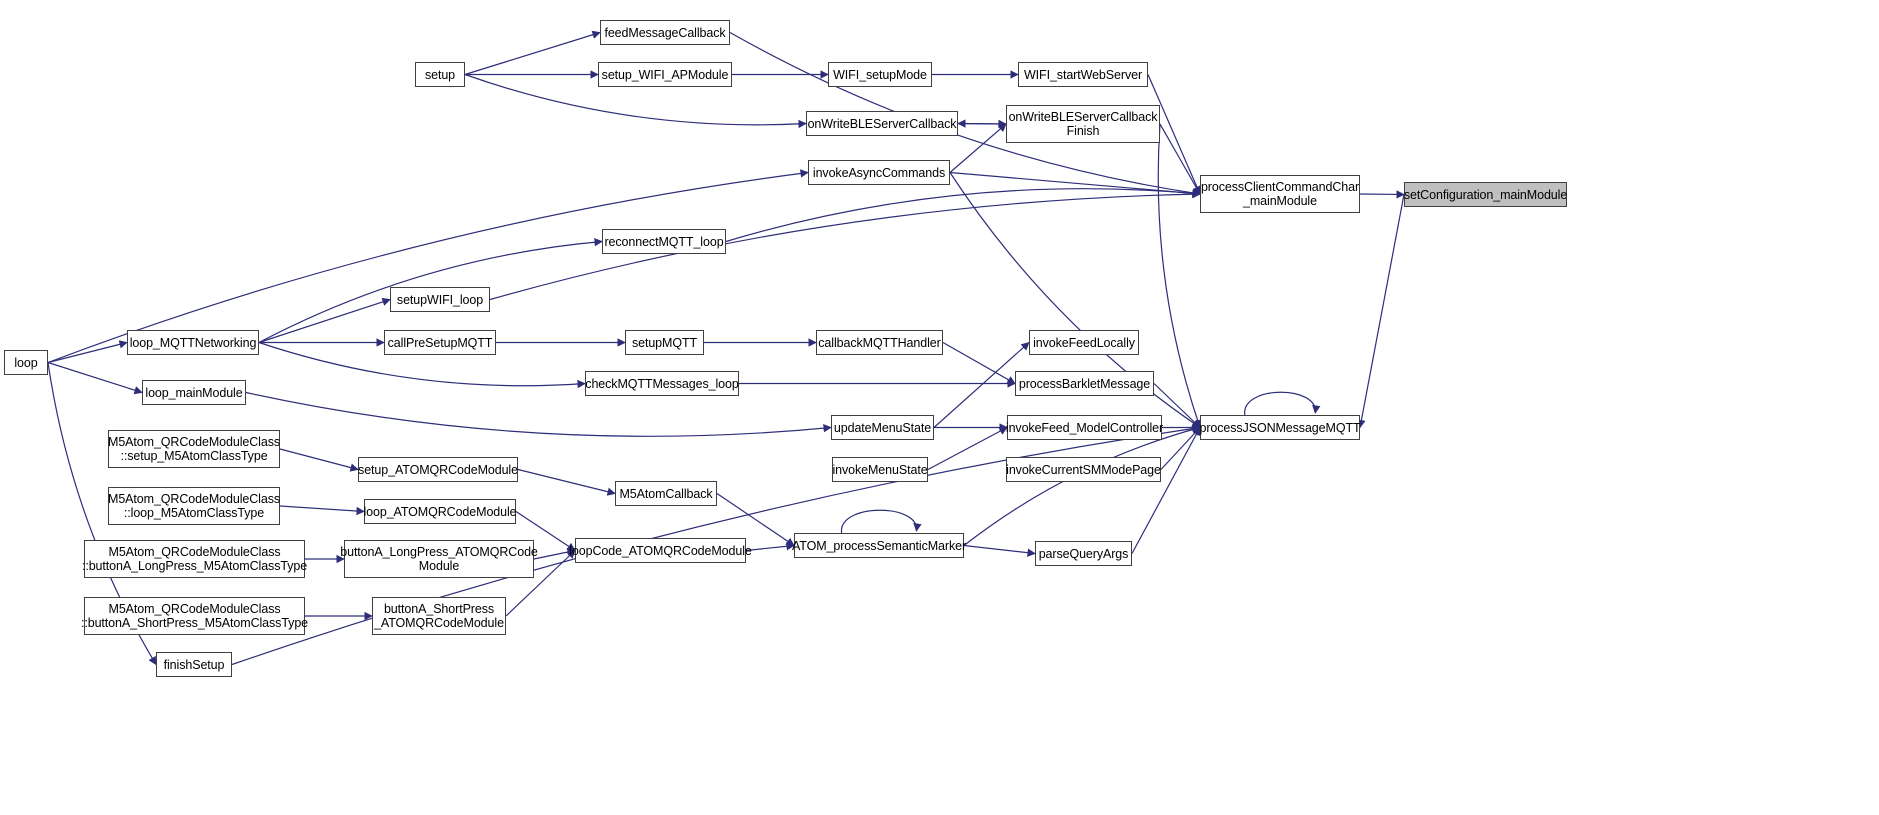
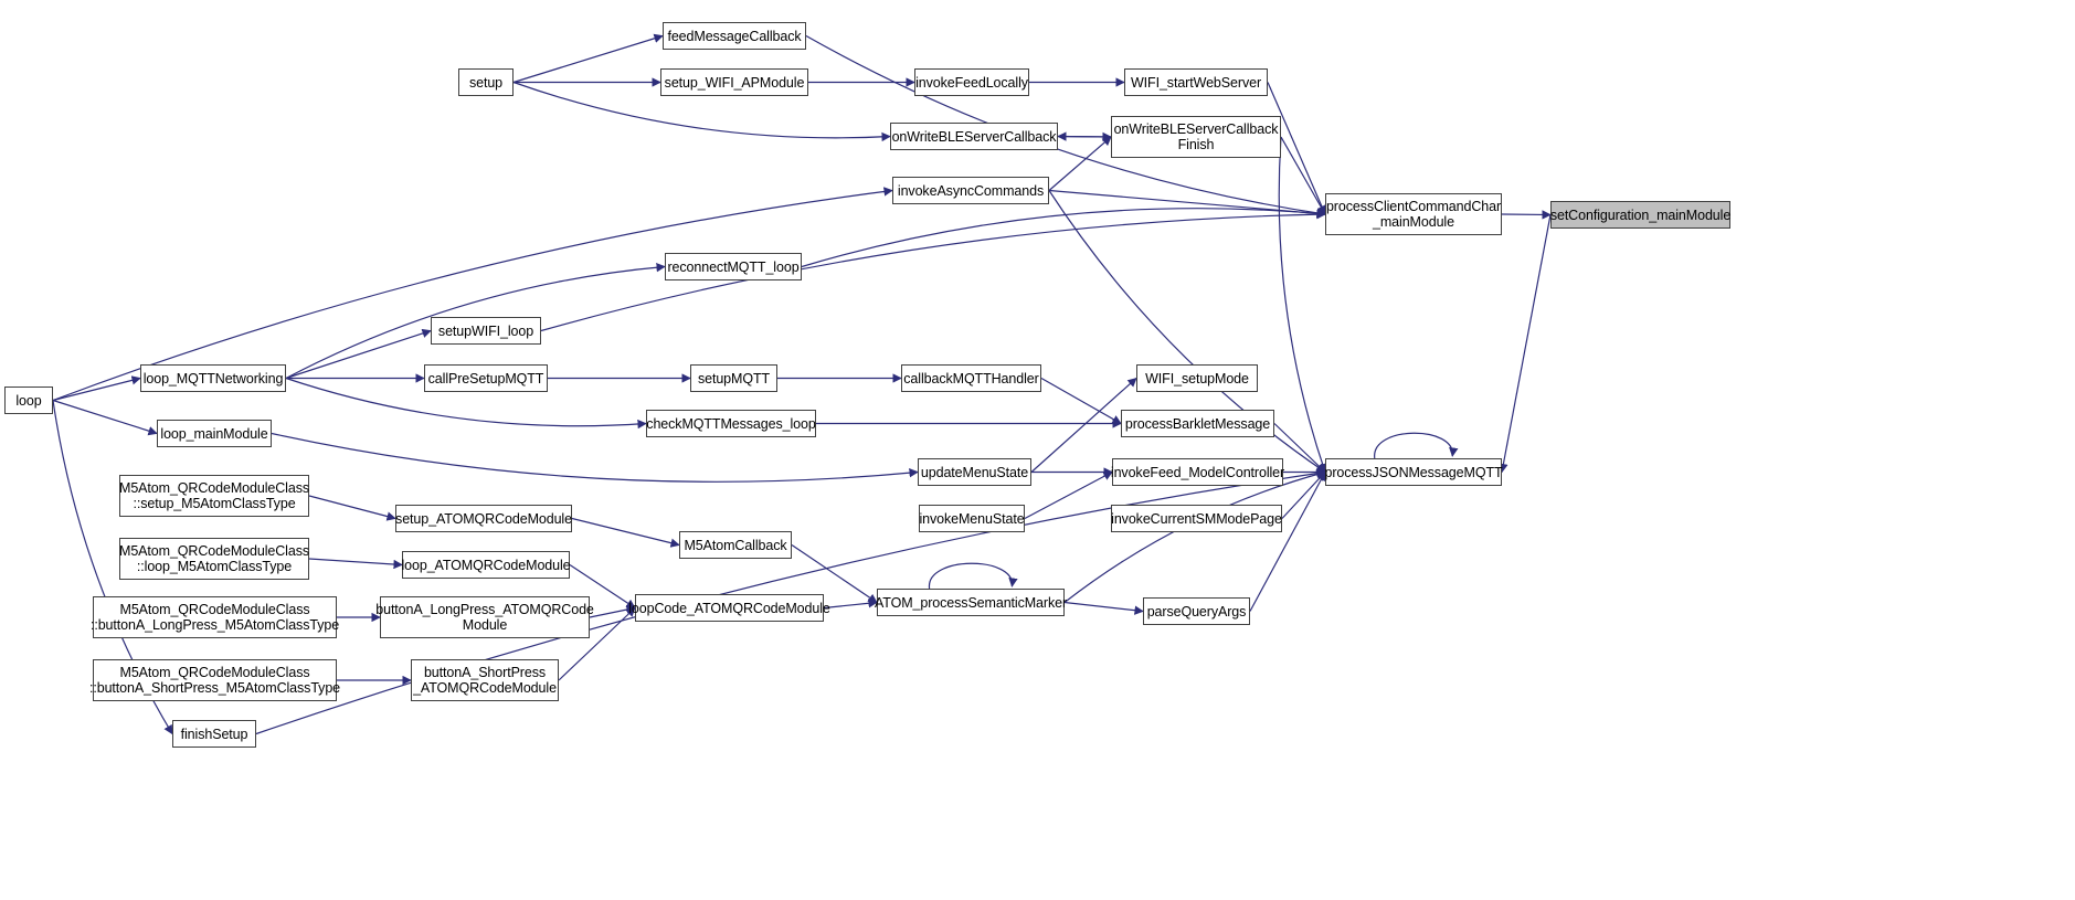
  loop
  setup
  feedMessageCallback
  setup_WIFI_APModule
- WIFI_setupMode
+ invokeFeedLocally
  WIFI_startWebServer
  onWriteBLEServerCallback
  onWriteBLEServerCallback
  Finish
  invokeAsyncCommands
  processClientCommandChar
  _mainModule
  setConfiguration_mainModule
  reconnectMQTT_loop
  setupWIFI_loop
  loop_MQTTNetworking
  callPreSetupMQTT
  setupMQTT
  callbackMQTTHandler
- invokeFeedLocally
+ WIFI_setupMode
  loop_mainModule
  checkMQTTMessages_loop
  processBarkletMessage
  processJSONMessageMQTT
  updateMenuState
  invokeFeed_ModelController
  M5Atom_QRCodeModuleClass
  ::setup_M5AtomClassType
  setup_ATOMQRCodeModule
  invokeMenuState
  invokeCurrentSMModePage
  M5AtomCallback
  M5Atom_QRCodeModuleClass
  ::loop_M5AtomClassType
  loop_ATOMQRCodeModule
  ATOM_processSemanticMarker
  loopCode_ATOMQRCodeModule
  parseQueryArgs
  M5Atom_QRCodeModuleClass
  ::buttonA_LongPress_M5AtomClassType
  buttonA_LongPress_ATOMQRCode
  Module
  M5Atom_QRCodeModuleClass
  ::buttonA_ShortPress_M5AtomClassType
  buttonA_ShortPress
  _ATOMQRCodeModule
  finishSetup
